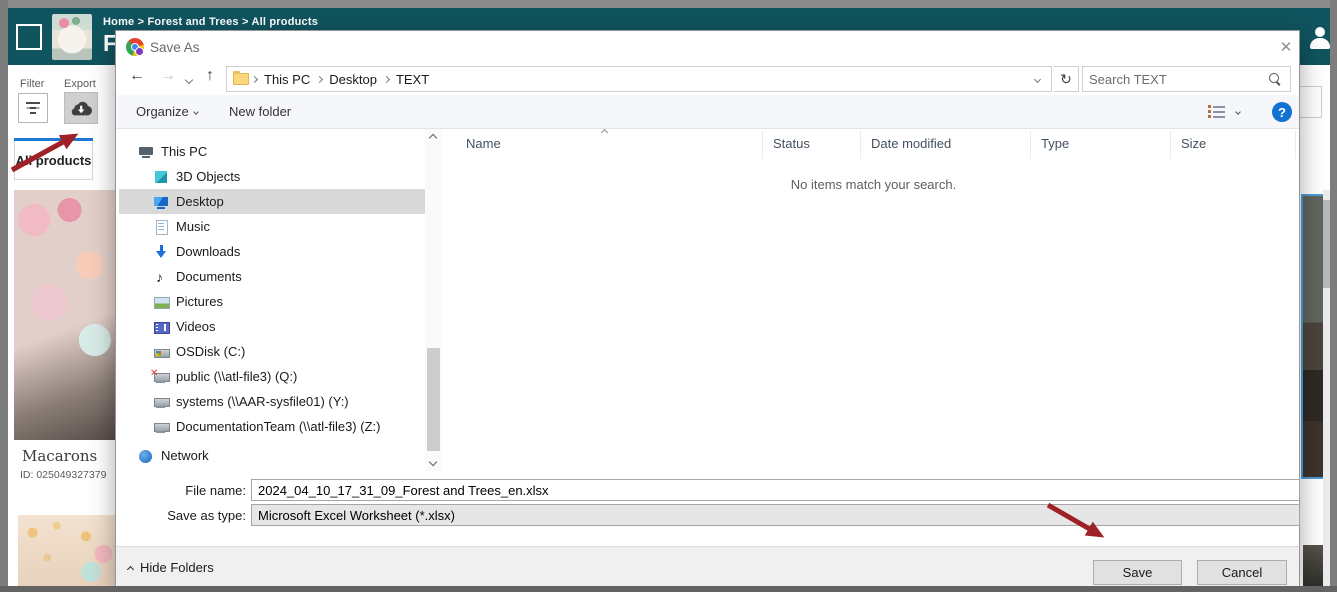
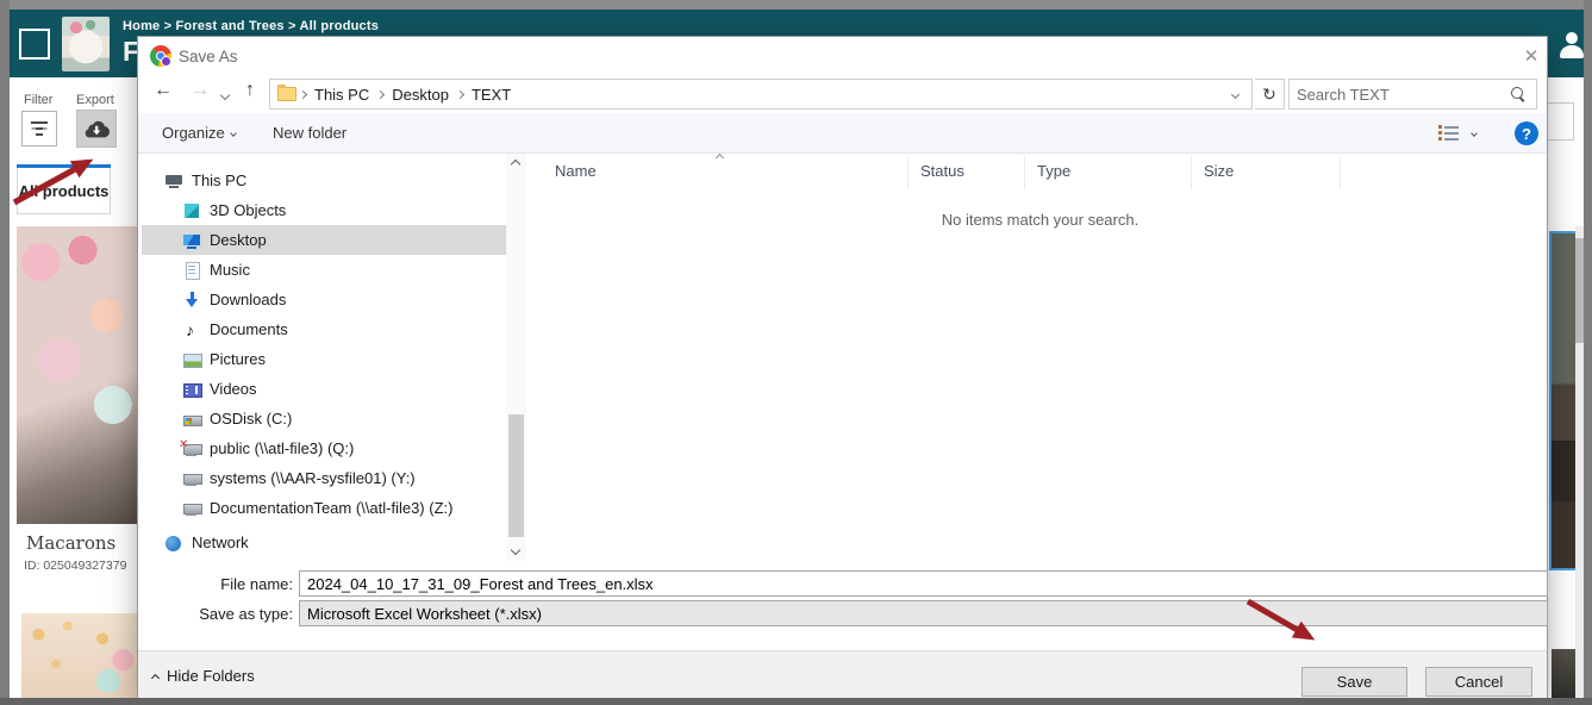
  Home > Forest and Trees > All products
  Filter
  Export
  A products
  Macarons
  ID: 025049327379
  Save As
  ✕
  ←
  →
  ↑
  This PC
  Desktop
  TEXT
  ↻
  Search TEXT
  Organize
  New folder
  ?
  This PC
  3D Objects
  Desktop
  Music
  Downloads
  Documents
  Pictures
  Videos
  OSDisk (C:)
  ✕
  public (\\atl-file3) (Q:)
  systems (\\AAR-sysfile01) (Y:)
  DocumentationTeam (\\atl-file3) (Z:)
  Network
  Name
  Status
- Date modified
  Type
  Size
  No items match your search.
  File name:
  2024_04_10_17_31_09_Forest and Trees_en.xlsx
  Save as type:
  Microsoft Excel Worksheet (*.xlsx)
  Hide Folders
  Save
  Cancel
